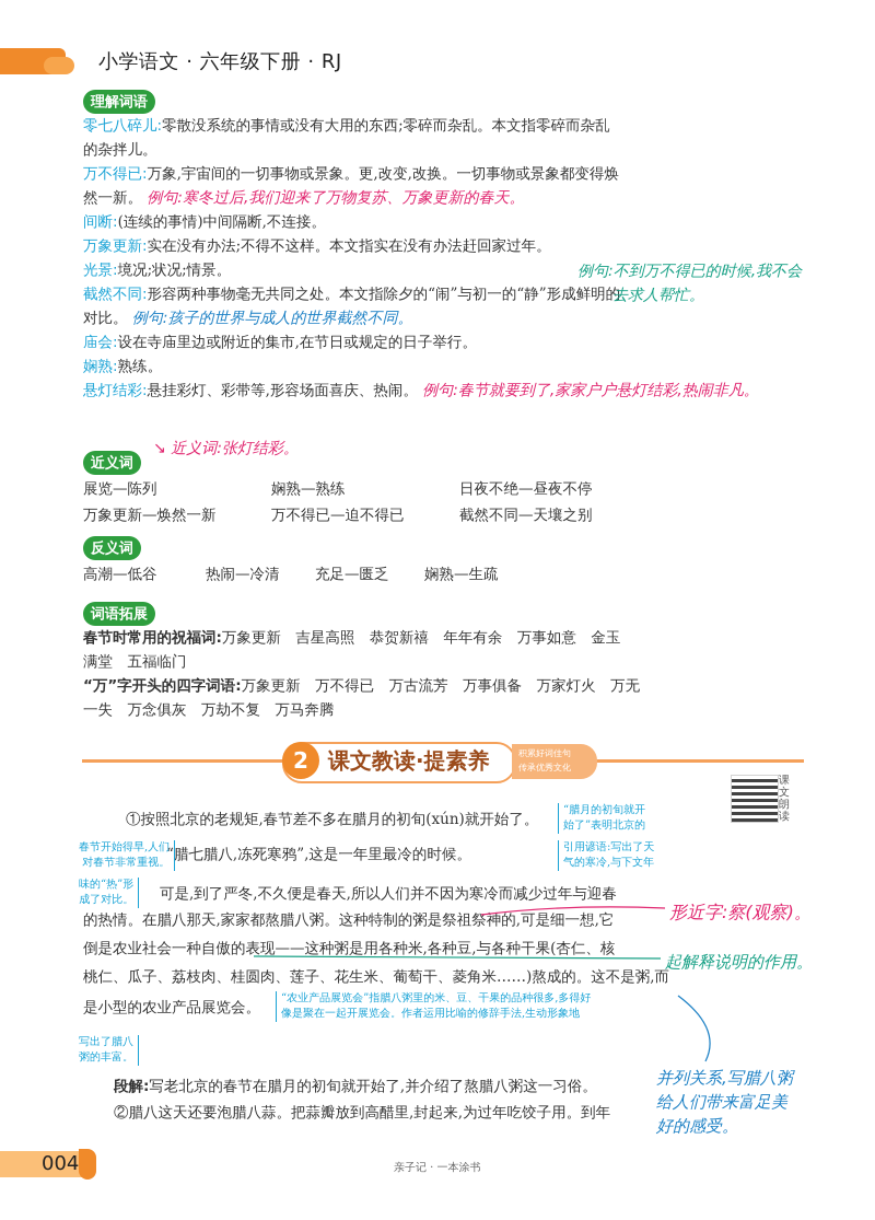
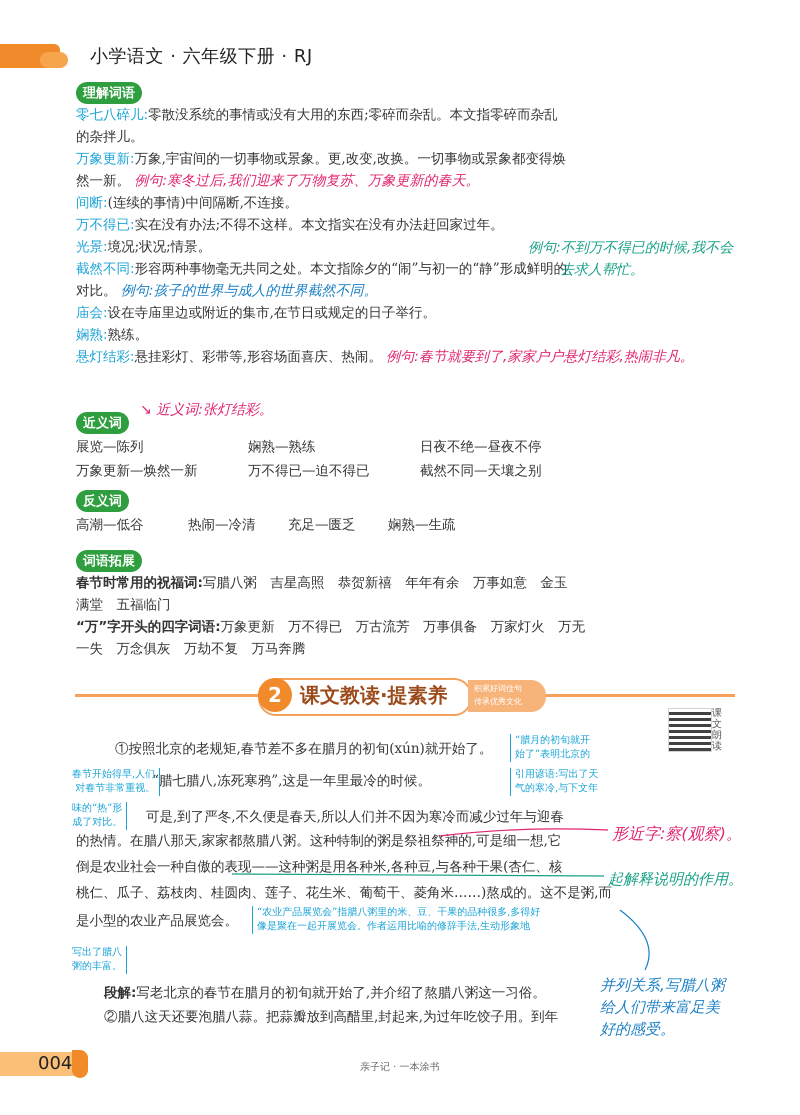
  小学语文 · 六年级下册 · RJ
  理解词语
  零七八碎儿:零散没系统的事情或没有大用的东西;零碎而杂乱。本文指零碎而杂乱
  的杂拌儿。
- 万不得已:万象,宇宙间的一切事物或景象。更,改变,改换。一切事物或景象都变得焕
+ 万象更新:万象,宇宙间的一切事物或景象。更,改变,改换。一切事物或景象都变得焕
  然一新。 例句:寒冬过后,我们迎来了万物复苏、万象更新的春天。
  间断:(连续的事情)中间隔断,不连接。
- 万象更新:实在没有办法;不得不这样。本文指实在没有办法赶回家过年。
+ 万不得已:实在没有办法;不得不这样。本文指实在没有办法赶回家过年。
  光景:境况;状况;情景。
  截然不同:形容两种事物毫无共同之处。本文指除夕的“闹”与初一的“静”形成鲜明的
  对比。 例句:孩子的世界与成人的世界截然不同。
  庙会:设在寺庙里边或附近的集市,在节日或规定的日子举行。
  娴熟:熟练。
  悬灯结彩:悬挂彩灯、彩带等,形容场面喜庆、热闹。 例句:春节就要到了,家家户户悬灯结彩,热闹非凡。
  例句:不到万不得已的时候,我不会
  去求人帮忙。
  近义词
  ↘ 近义词:张灯结彩。
  展览—陈列
  娴熟—熟练
  日夜不绝—昼夜不停
  万象更新—焕然一新
  万不得已—迫不得已
  截然不同—天壤之别
  反义词
  高潮—低谷
  热闹—冷清
  充足—匮乏
  娴熟—生疏
  词语拓展
- 春节时常用的祝福词:万象更新 吉星高照 恭贺新禧 年年有余 万事如意 金玉
+ 春节时常用的祝福词:写腊八粥 吉星高照 恭贺新禧 年年有余 万事如意 金玉
  满堂 五福临门
  “万”字开头的四字词语:万象更新 万不得已 万古流芳 万事俱备 万家灯火 万无
  一失 万念俱灰 万劫不复 万马奔腾
  2
  课文教读·提素养
  积累好词佳句
  传承优秀文化
  课文朗读
  ①按照北京的老规矩,春节差不多在腊月的初旬(xún)就开始了。
  “腊七腊八,冻死寒鸦”,这是一年里最冷的时候。
  可是,到了严冬,不久便是春天,所以人们并不因为寒冷而减少过年与迎春
  的热情。在腊八那天,家家都熬腊八粥。这种特制的粥是祭祖祭神的,可是细一想,它
  倒是农业社会一种自傲的表现——这种粥是用各种米,各种豆,与各种干果(杏仁、核
  桃仁、瓜子、荔枝肉、桂圆肉、莲子、花生米、葡萄干、菱角米……)熬成的。这不是粥,而
  是小型的农业产品展览会。
  “腊月的初旬就开
  始了”表明北京的
  春节开始得早,人们
  对春节非常重视。
  引用谚语:写出了天
  气的寒冷,与下文年
  味的“热”形
  成了对比。
  “农业产品展览会”指腊八粥里的米、豆、干果的品种很多,多得好
  像是聚在一起开展览会。作者运用比喻的修辞手法,生动形象地
  写出了腊八
  粥的丰富。
  段解:写老北京的春节在腊月的初旬就开始了,并介绍了熬腊八粥这一习俗。
  ②腊八这天还要泡腊八蒜。把蒜瓣放到高醋里,封起来,为过年吃饺子用。到年
  形近字:察(观察)。
  起解释说明的作用。
  并列关系,写腊八粥
  给人们带来富足美
  好的感受。
  004
  亲子记 · 一本涂书
